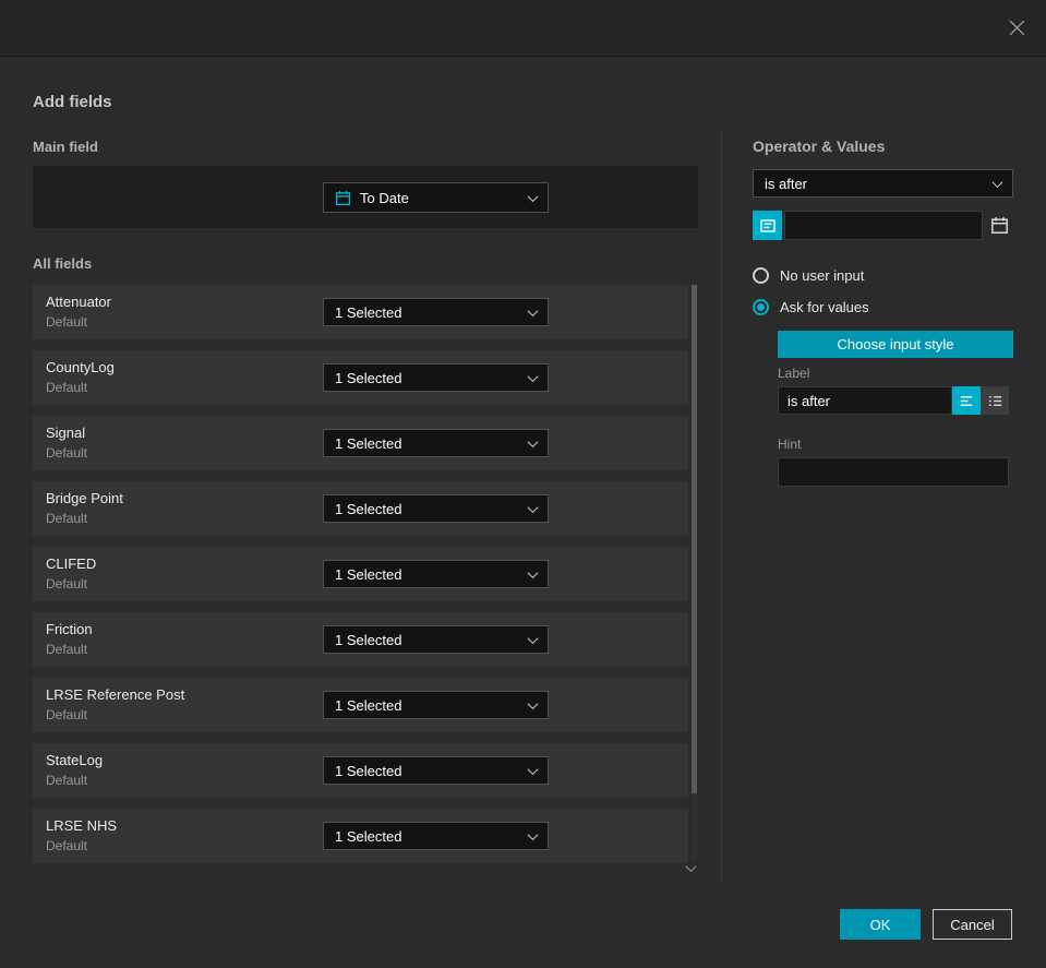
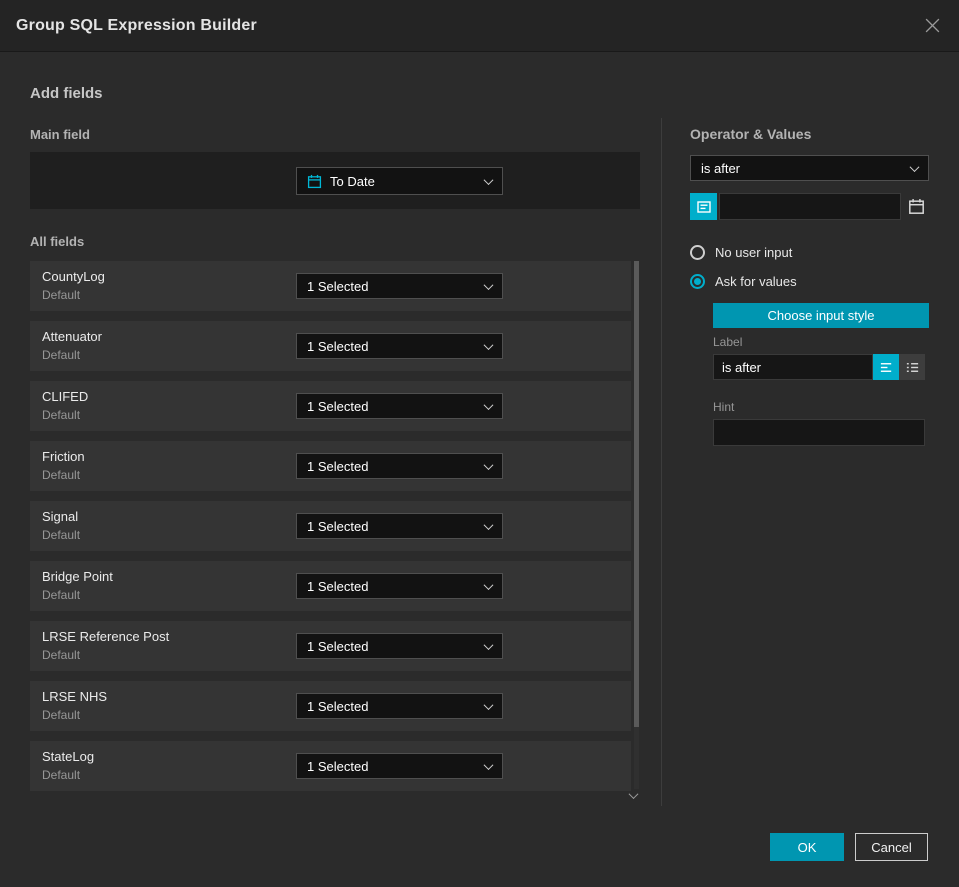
+ Group SQL Expression Builder
  Add fields
  Main field
  To Date
  All fields
- Attenuator
+ CountyLog
  Default
  1 Selected
- CountyLog
+ Attenuator
  Default
  1 Selected
- Signal
+ CLIFED
  Default
  1 Selected
- Bridge Point
+ Friction
  Default
  1 Selected
- CLIFED
+ Signal
  Default
  1 Selected
- Friction
+ Bridge Point
  Default
  1 Selected
  LRSE Reference Post
  Default
  1 Selected
- StateLog
+ LRSE NHS
  Default
  1 Selected
- LRSE NHS
+ StateLog
  Default
  1 Selected
  Operator & Values
  is after
  No user input
  Ask for values
  Choose input style
  Label
  is after
  Hint
  OK
  Cancel
